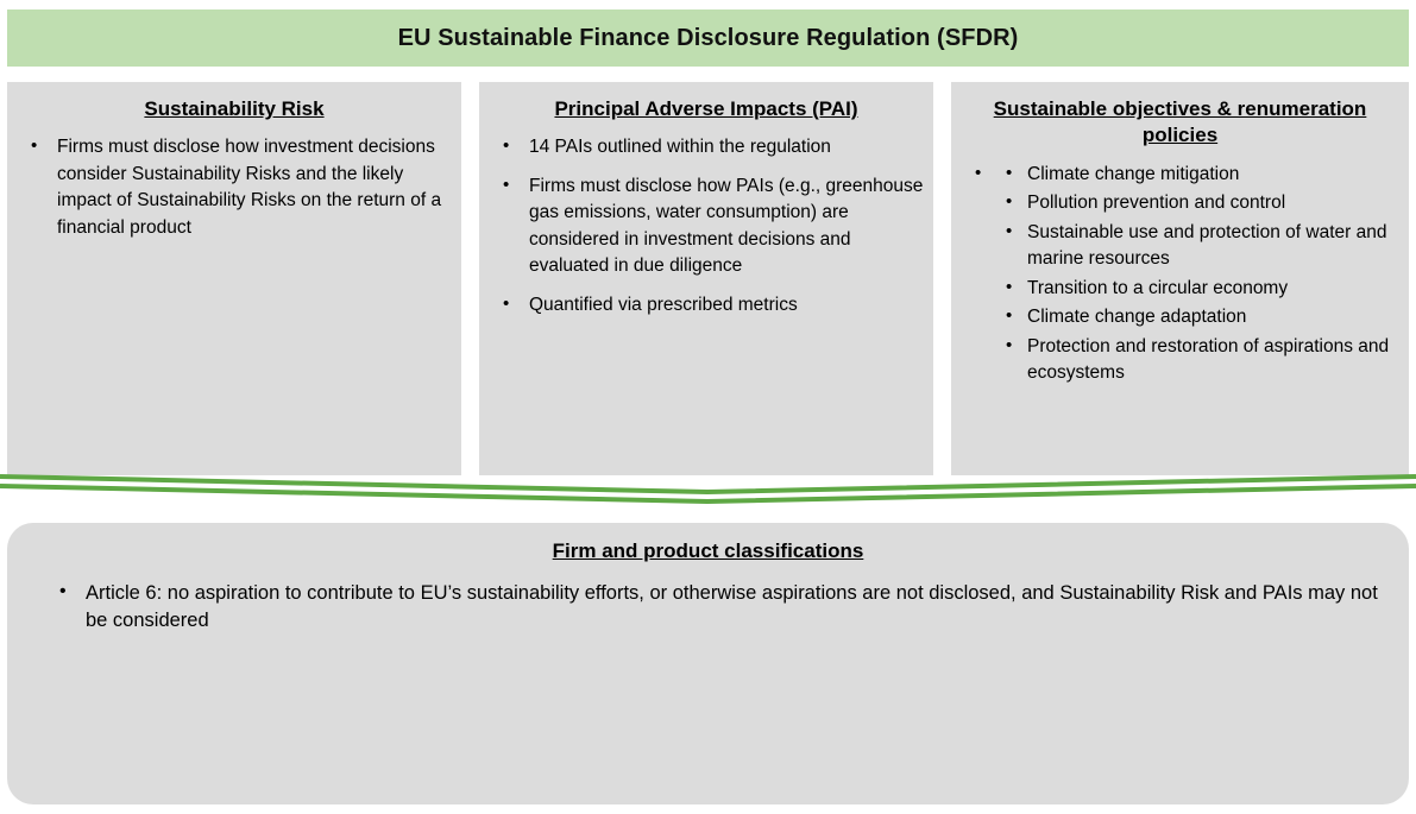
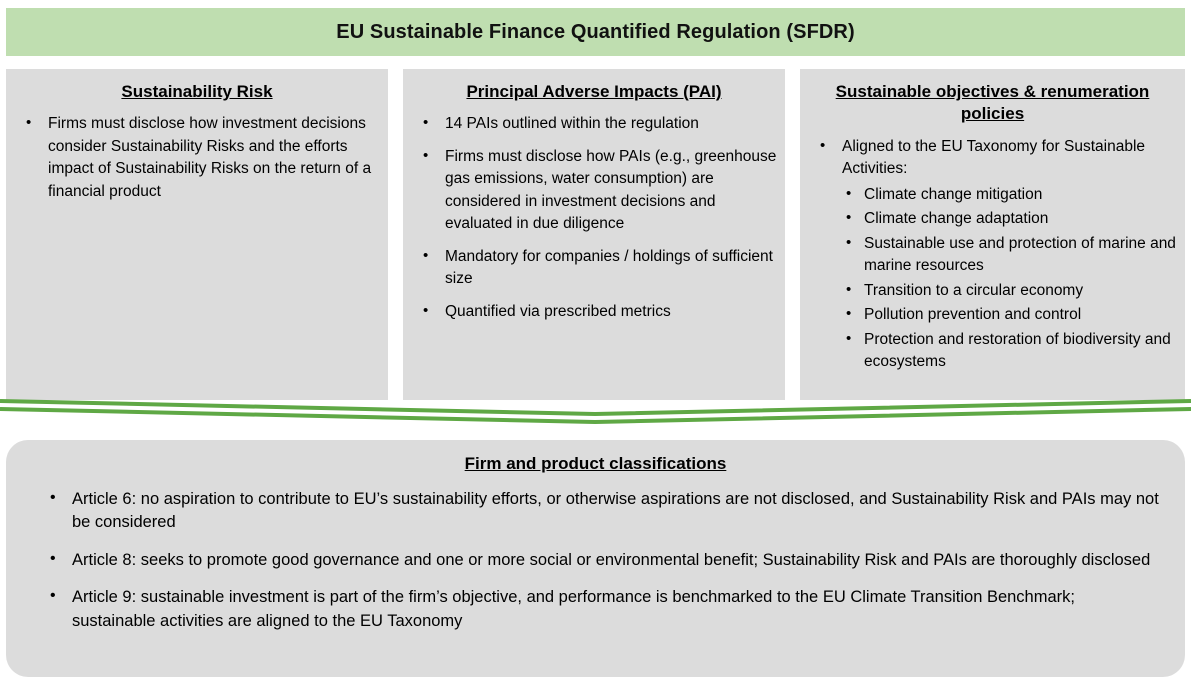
- EU Sustainable Finance Disclosure Regulation (SFDR)
+ EU Sustainable Finance Quantified Regulation (SFDR)
  Sustainability Risk
- Firms must disclose how investment decisions consider Sustainability Risks and the likely impact of Sustainability Risks on the return of a financial product
+ Firms must disclose how investment decisions consider Sustainability Risks and the efforts impact of Sustainability Risks on the return of a financial product
  Principal Adverse Impacts (PAI)
  14 PAIs outlined within the regulation
  Firms must disclose how PAIs (e.g., greenhouse gas emissions, water consumption) are considered in investment decisions and evaluated in due diligence
+ Mandatory for companies / holdings of sufficient size
  Quantified via prescribed metrics
  Sustainable objectives & renumeration policies
+ Aligned to the EU Taxonomy for Sustainable Activities:
  Climate change mitigation
- Pollution prevention and control
+ Climate change adaptation
- Sustainable use and protection of water and marine resources
+ Sustainable use and protection of marine and marine resources
  Transition to a circular economy
- Climate change adaptation
+ Pollution prevention and control
- Protection and restoration of aspirations and ecosystems
+ Protection and restoration of biodiversity and ecosystems
  Firm and product classifications
  Article 6: no aspiration to contribute to EU’s sustainability efforts, or otherwise aspirations are not disclosed, and Sustainability Risk and PAIs may not be considered
+ Article 8: seeks to promote good governance and one or more social or environmental benefit; Sustainability Risk and PAIs are thoroughly disclosed
+ Article 9: sustainable investment is part of the firm’s objective, and performance is benchmarked to the EU Climate Transition Benchmark; sustainable activities are aligned to the EU Taxonomy
